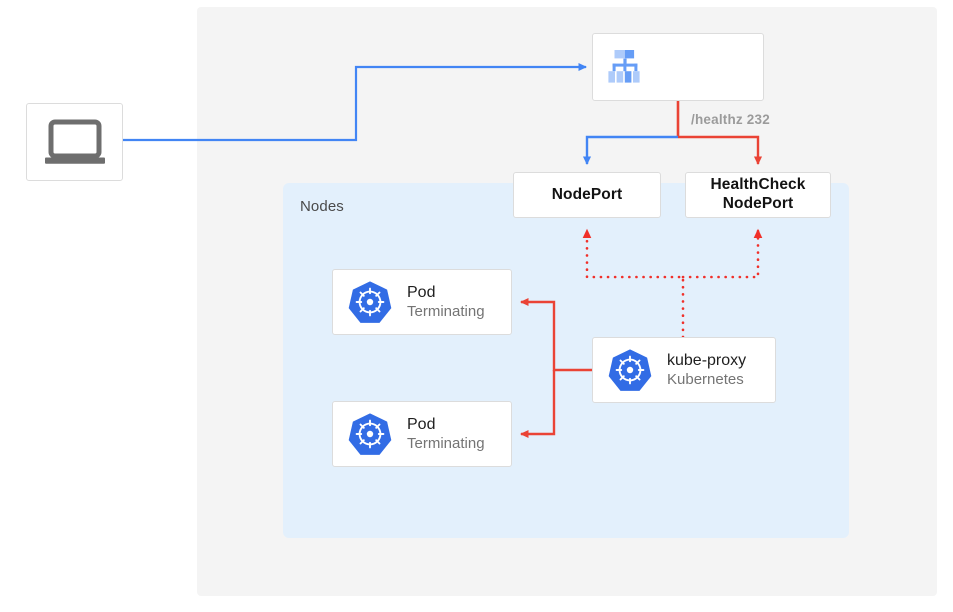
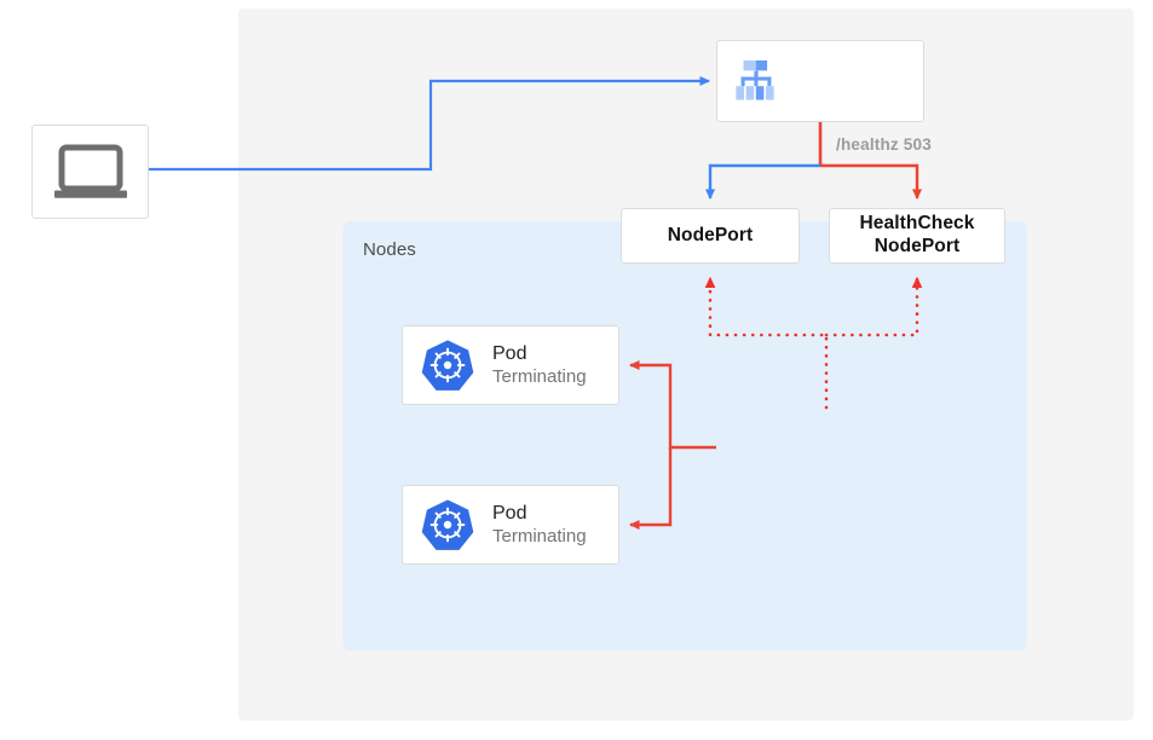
  Nodes
- /healthz 232
+ /healthz 503
  NodePort
  HealthCheck
  NodePort
  Pod
  Terminating
  Pod
  Terminating
- kube-proxy
- Kubernetes
